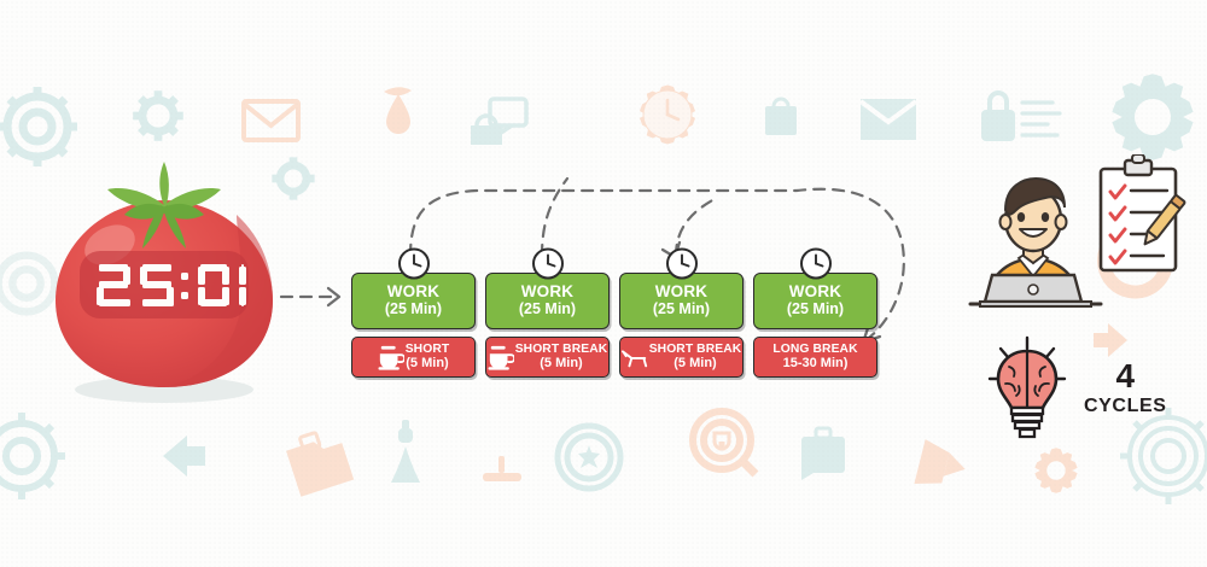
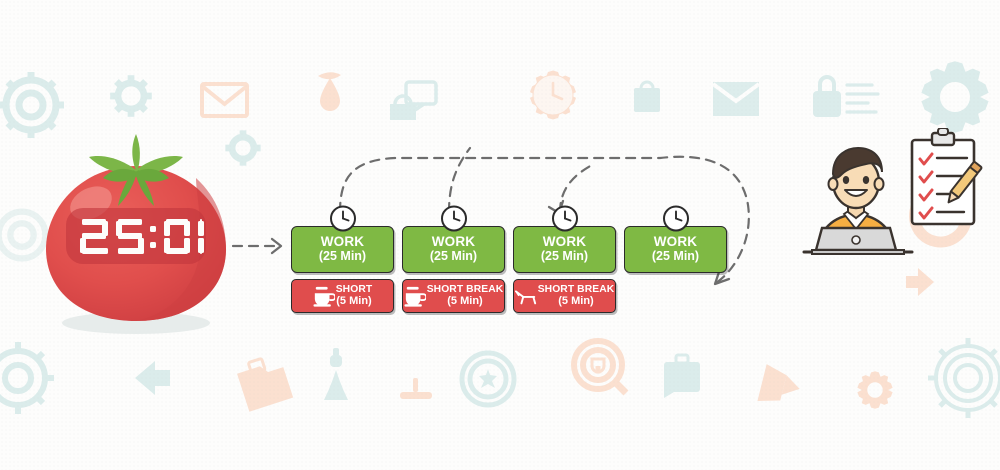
  WORK
  (25 Min)
  SHORT
  (5 Min)
  WORK
  (25 Min)
  SHORT BREAK
  (5 Min)
  WORK
  (25 Min)
  SHORT BREAK
  (5 Min)
  WORK
  (25 Min)
- LONG BREAK
- 15-30 Min)
- 4
- CYCLES
